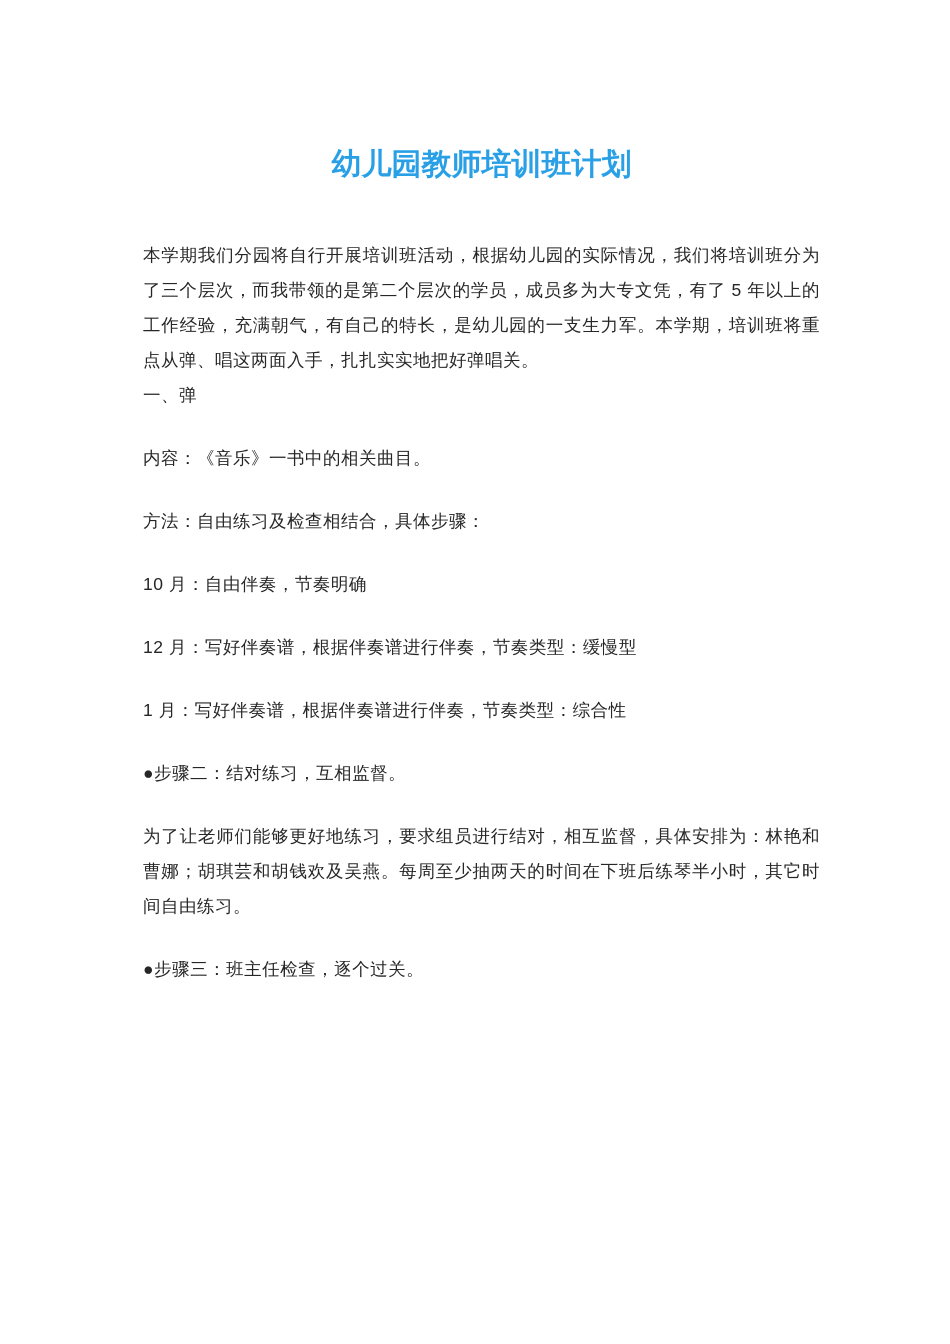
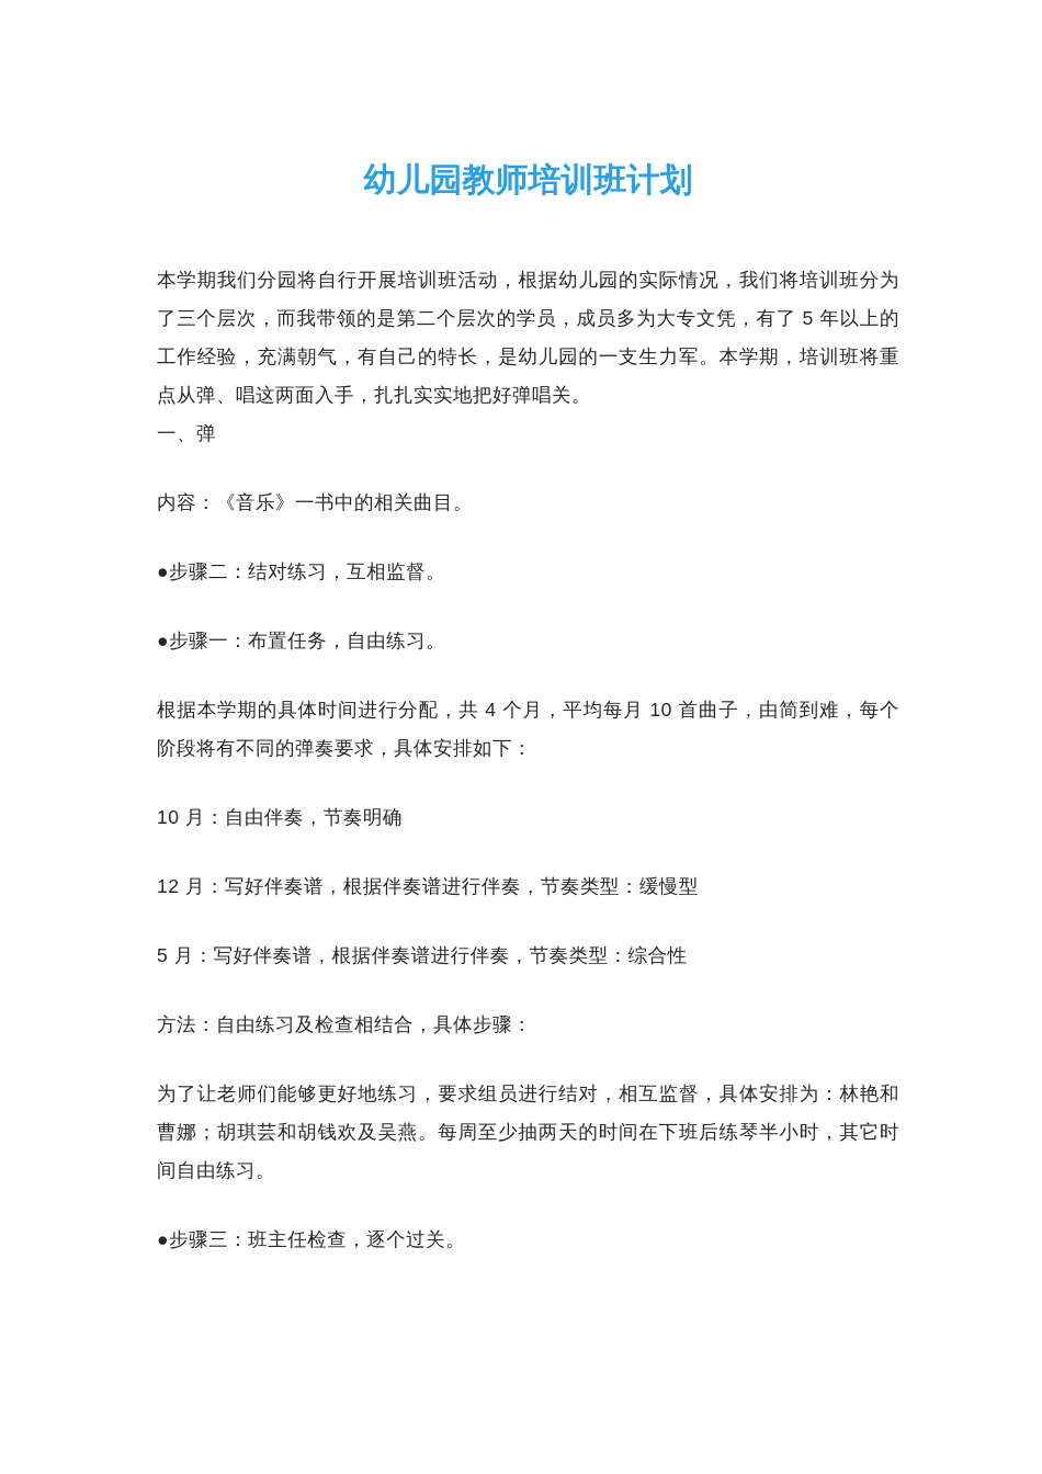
  幼儿园教师培训班计划
  本学期我们分园将自行开展培训班活动，根据幼儿园的实际情况，我们将培训班分为了三个层次，而我带领的是第二个层次的学员，成员多为大专文凭，有了 5 年以上的工作经验，充满朝气，有自己的特长，是幼儿园的一支生力军。本学期，培训班将重点从弹、唱这两面入手，扎扎实实地把好弹唱关。
  一、弹
  内容：《音乐》一书中的相关曲目。
- 方法：自由练习及检查相结合，具体步骤：
+ ●步骤二：结对练习，互相监督。
+ ●步骤一：布置任务，自由练习。
+ 根据本学期的具体时间进行分配，共 4 个月，平均每月 10 首曲子，由简到难，每个阶段将有不同的弹奏要求，具体安排如下：
  10 月：自由伴奏，节奏明确
  12 月：写好伴奏谱，根据伴奏谱进行伴奏，节奏类型：缓慢型
- 1 月：写好伴奏谱，根据伴奏谱进行伴奏，节奏类型：综合性
+ 5 月：写好伴奏谱，根据伴奏谱进行伴奏，节奏类型：综合性
- ●步骤二：结对练习，互相监督。
+ 方法：自由练习及检查相结合，具体步骤：
  为了让老师们能够更好地练习，要求组员进行结对，相互监督，具体安排为：林艳和曹娜；胡琪芸和胡钱欢及吴燕。每周至少抽两天的时间在下班后练琴半小时，其它时间自由练习。
  ●步骤三：班主任检查，逐个过关。
